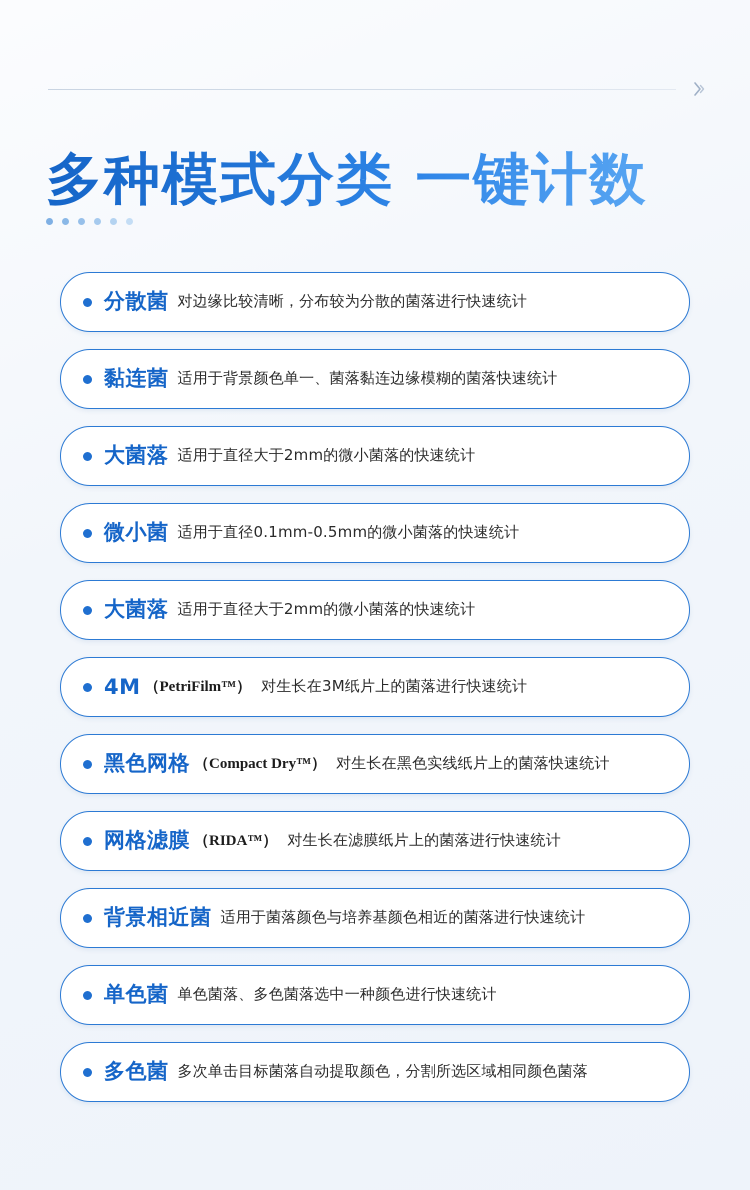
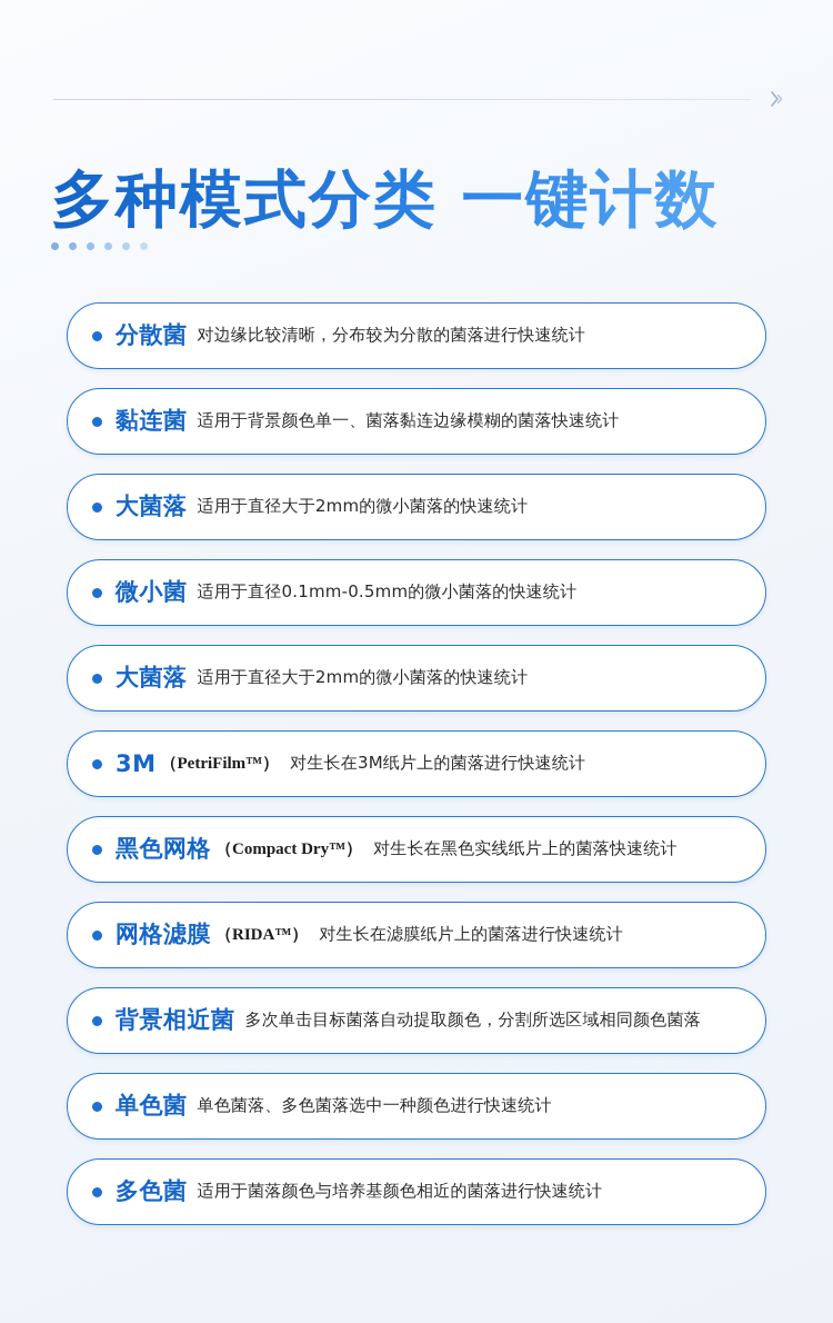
  多种模式分类 一键计数
  分散菌
  对边缘比较清晰，分布较为分散的菌落进行快速统计
  黏连菌
  适用于背景颜色单一、菌落黏连边缘模糊的菌落快速统计
  大菌落
  适用于直径大于2mm的微小菌落的快速统计
  微小菌
  适用于直径0.1mm-0.5mm的微小菌落的快速统计
  大菌落
  适用于直径大于2mm的微小菌落的快速统计
- 4M
+ 3M
  （PetriFilm™）
  对生长在3M纸片上的菌落进行快速统计
  黑色网格
  （Compact Dry™）
  对生长在黑色实线纸片上的菌落快速统计
  网格滤膜
  （RIDA™）
  对生长在滤膜纸片上的菌落进行快速统计
  背景相近菌
- 适用于菌落颜色与培养基颜色相近的菌落进行快速统计
+ 多次单击目标菌落自动提取颜色，分割所选区域相同颜色菌落
  单色菌
  单色菌落、多色菌落选中一种颜色进行快速统计
  多色菌
- 多次单击目标菌落自动提取颜色，分割所选区域相同颜色菌落
+ 适用于菌落颜色与培养基颜色相近的菌落进行快速统计
